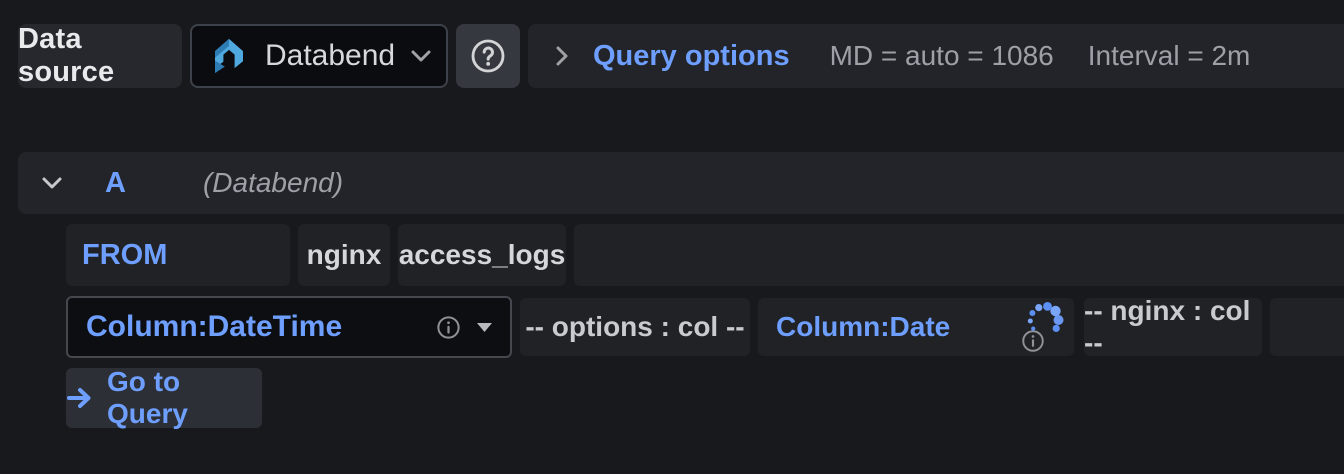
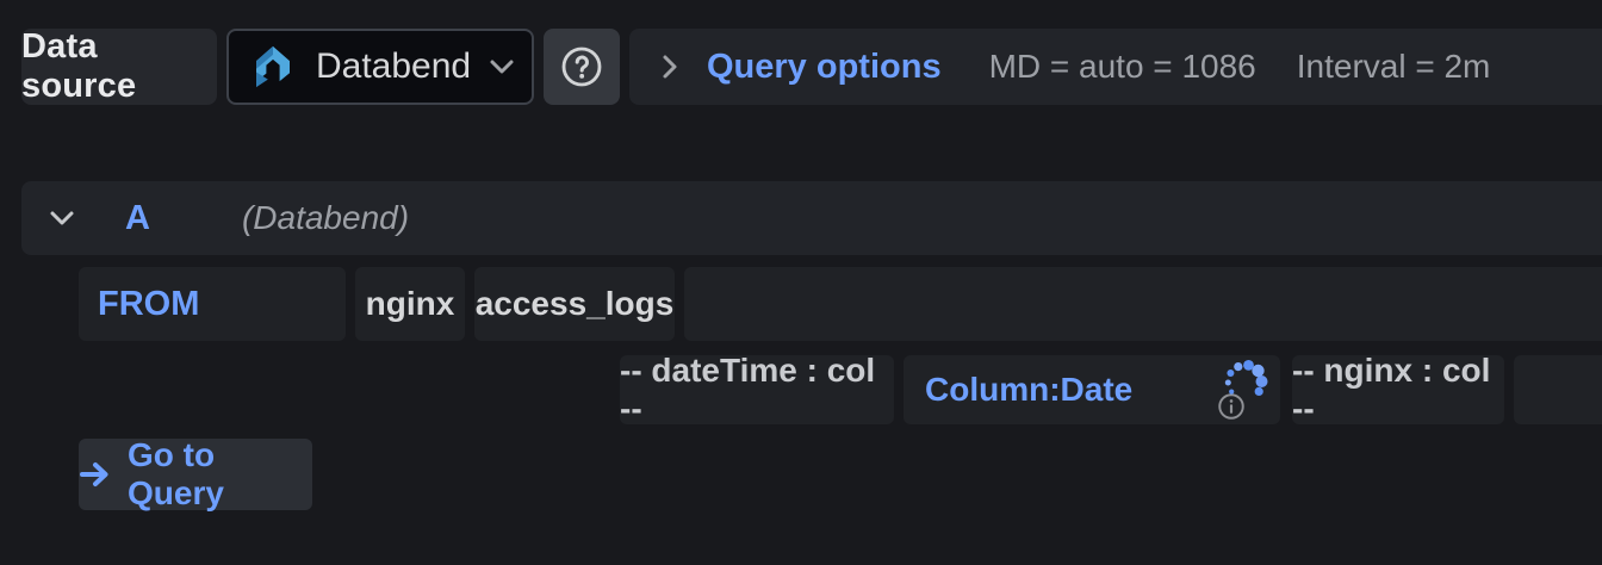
  Data source
  Databend
  Query options
  MD = auto = 1086
  Interval = 2m
  A
  (Databend)
  FROM
  nginx
  access_logs
- Column:DateTime
- -- options : col --
+ -- dateTime : col --
  Column:Date
  -- nginx : col --
  Go to Query
